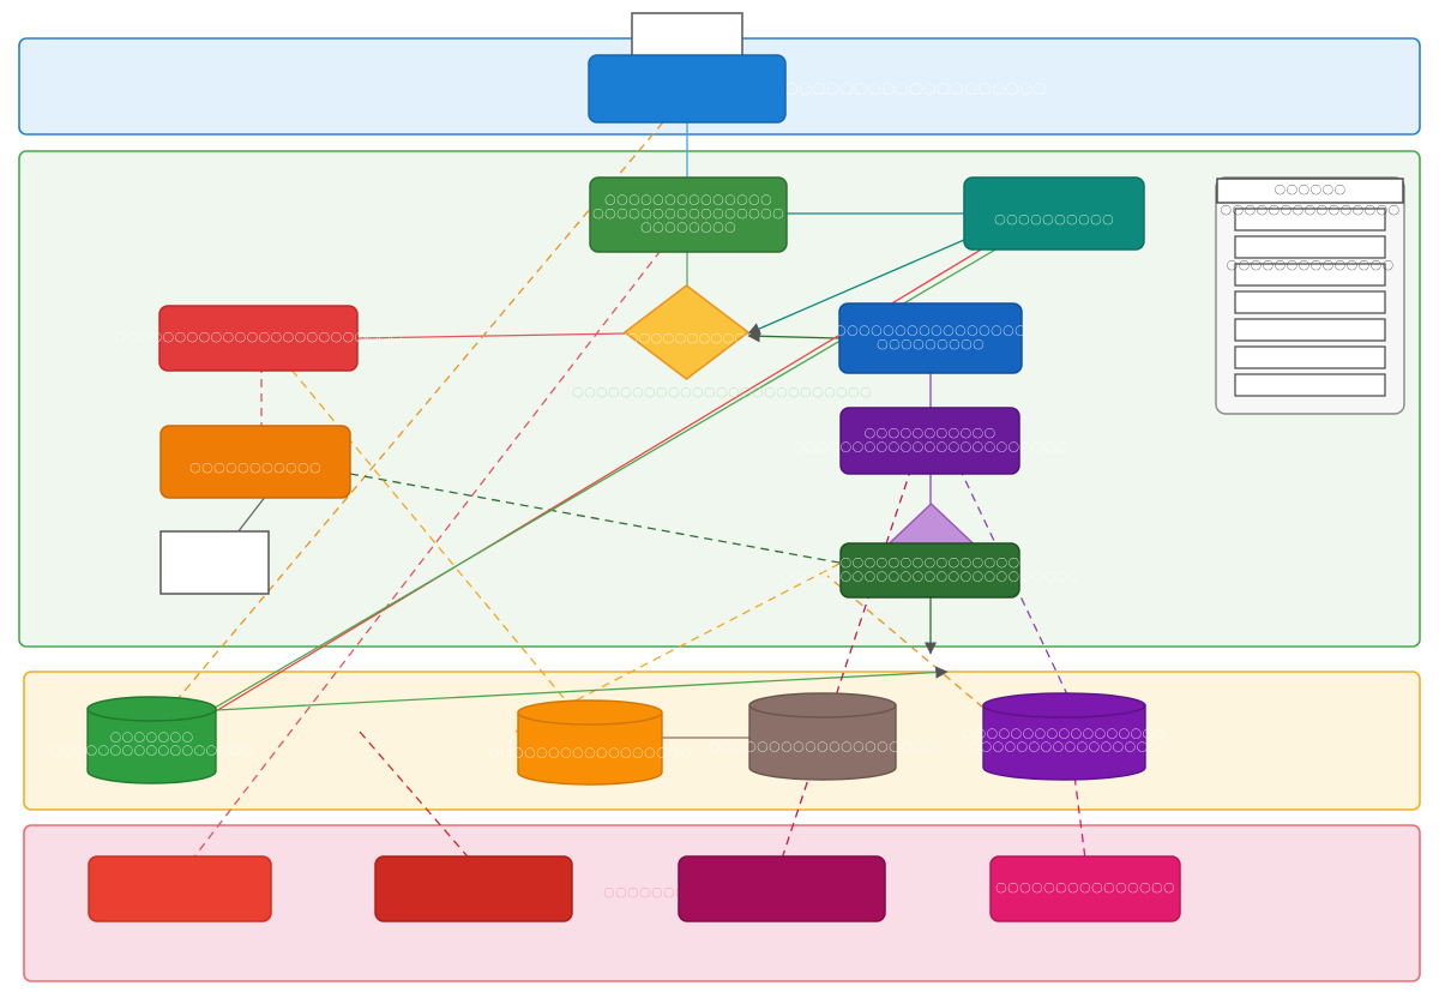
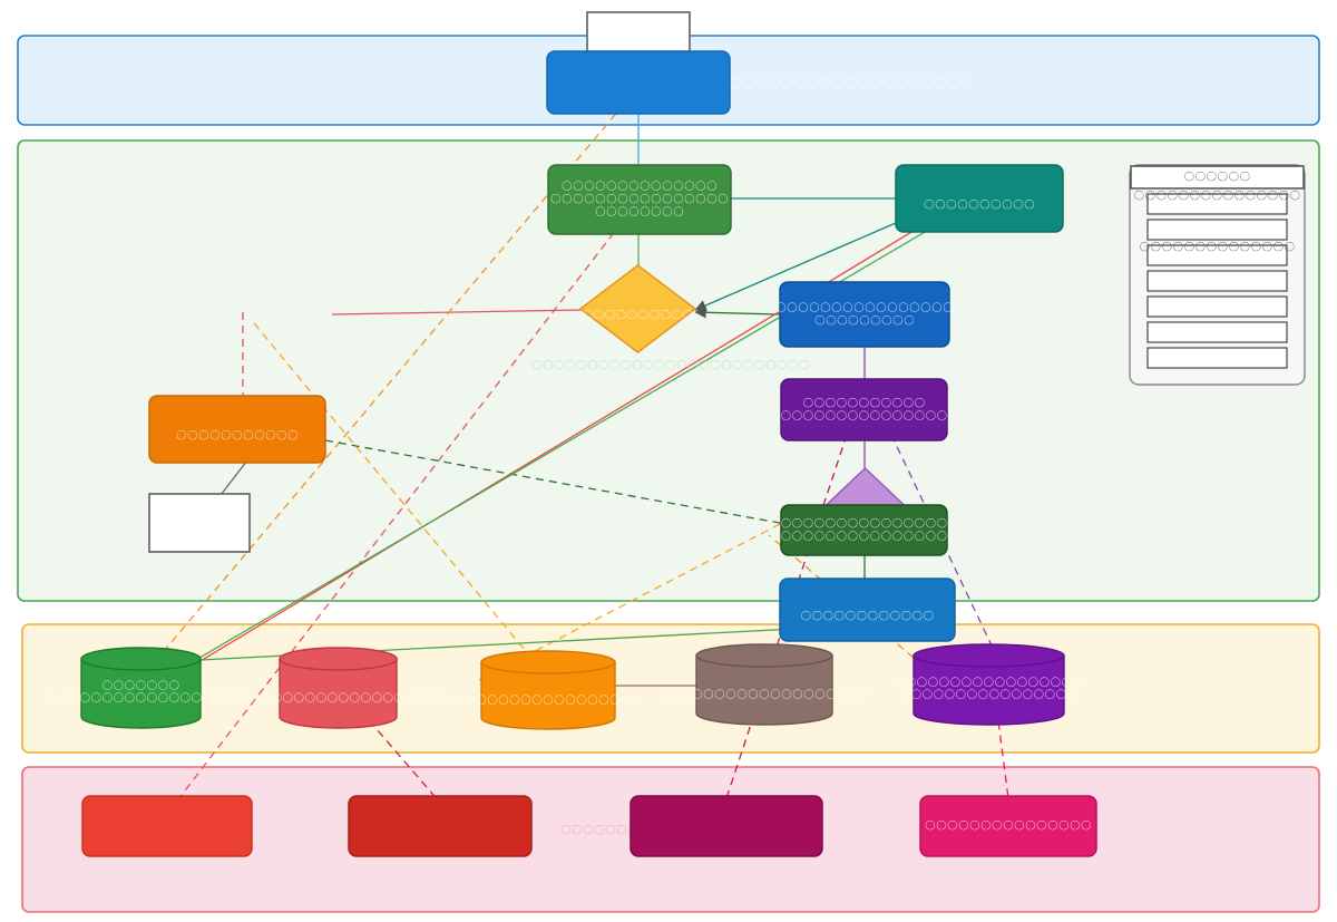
  〇〇〇〇〇〇〇〇〇〇〇〇〇〇〇〇〇〇〇
  〇〇〇〇〇〇〇〇〇〇〇〇〇〇〇〇〇〇〇〇〇〇〇〇〇
  〇〇〇〇〇〇
  〇〇〇〇〇〇〇
  〇〇〇〇〇〇〇〇〇〇〇〇〇〇〇〇〇
+ 〇〇〇〇〇〇〇〇〇〇〇〇〇〇〇〇〇〇〇〇
  〇〇〇〇〇〇〇〇〇〇〇〇〇〇〇〇〇
  〇〇〇〇〇〇〇〇〇〇〇〇〇〇〇〇〇〇〇
  〇〇〇〇〇〇〇〇〇〇〇〇〇〇〇〇〇
  〇〇〇〇〇〇〇〇〇〇〇〇〇〇〇〇
  〇〇〇〇〇〇〇〇〇〇〇〇〇〇
  〇〇〇〇〇〇〇〇〇〇〇〇〇〇〇〇
  〇〇〇〇〇〇〇〇
  〇〇〇〇〇〇〇〇〇〇
- 〇〇〇〇〇〇〇〇〇〇〇〇〇〇〇〇〇〇〇〇〇〇〇〇
  〇〇〇〇〇〇〇〇〇〇
  〇〇〇〇〇〇〇〇〇〇〇〇〇〇〇〇
  〇〇〇〇〇〇〇〇〇
  〇〇〇〇〇〇〇〇〇〇〇
  〇〇〇〇〇〇〇〇〇〇〇
  〇〇〇〇〇〇〇〇〇〇〇〇〇〇〇〇〇〇〇〇〇〇〇
  〇〇〇〇〇〇〇〇〇〇〇〇〇〇〇
  〇〇〇〇〇〇〇〇〇〇〇〇〇〇〇〇〇〇〇〇〇〇〇〇〇
+ 〇〇〇〇〇〇〇〇〇〇〇〇
  〇〇〇〇〇〇〇〇〇〇〇〇〇〇〇
  〇〇〇〇〇〇
  〇〇〇〇〇〇〇〇〇〇〇〇〇〇〇
  〇〇〇〇〇〇〇〇〇〇〇〇〇〇
